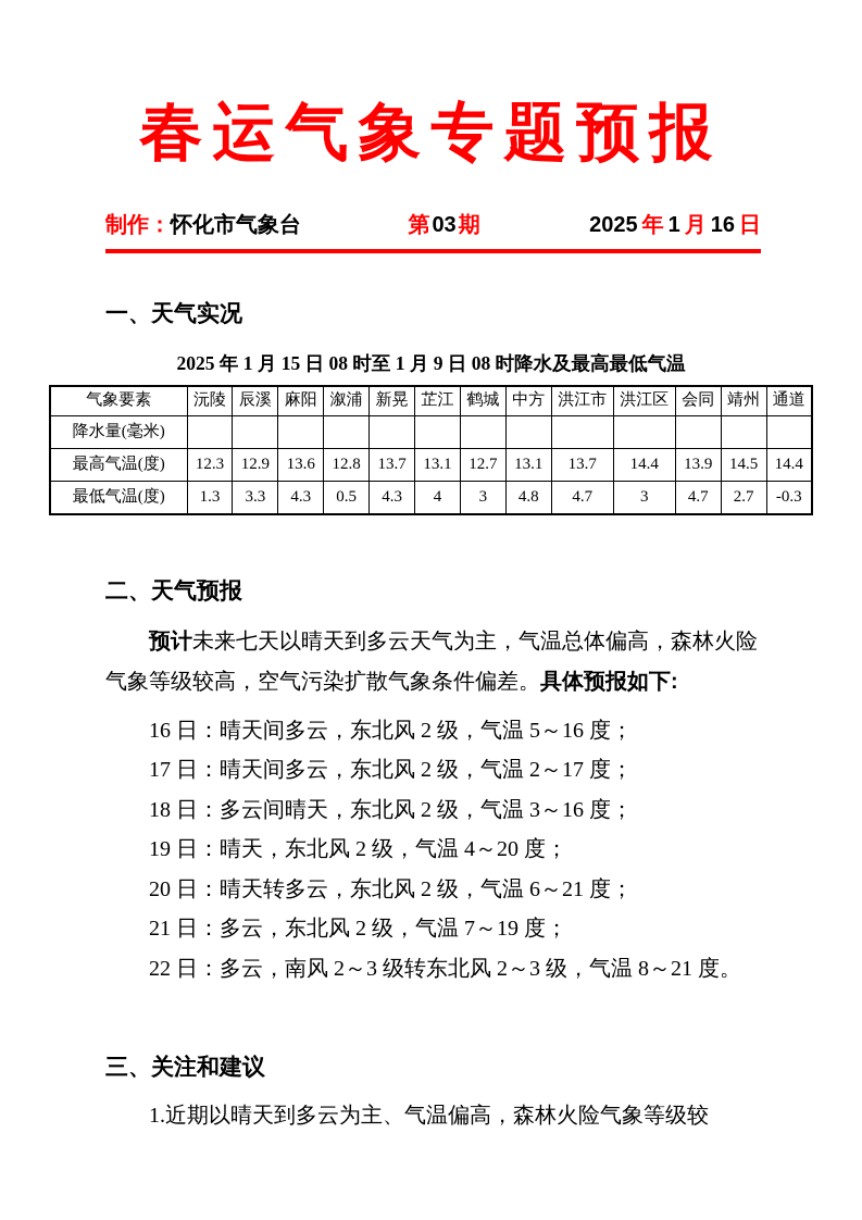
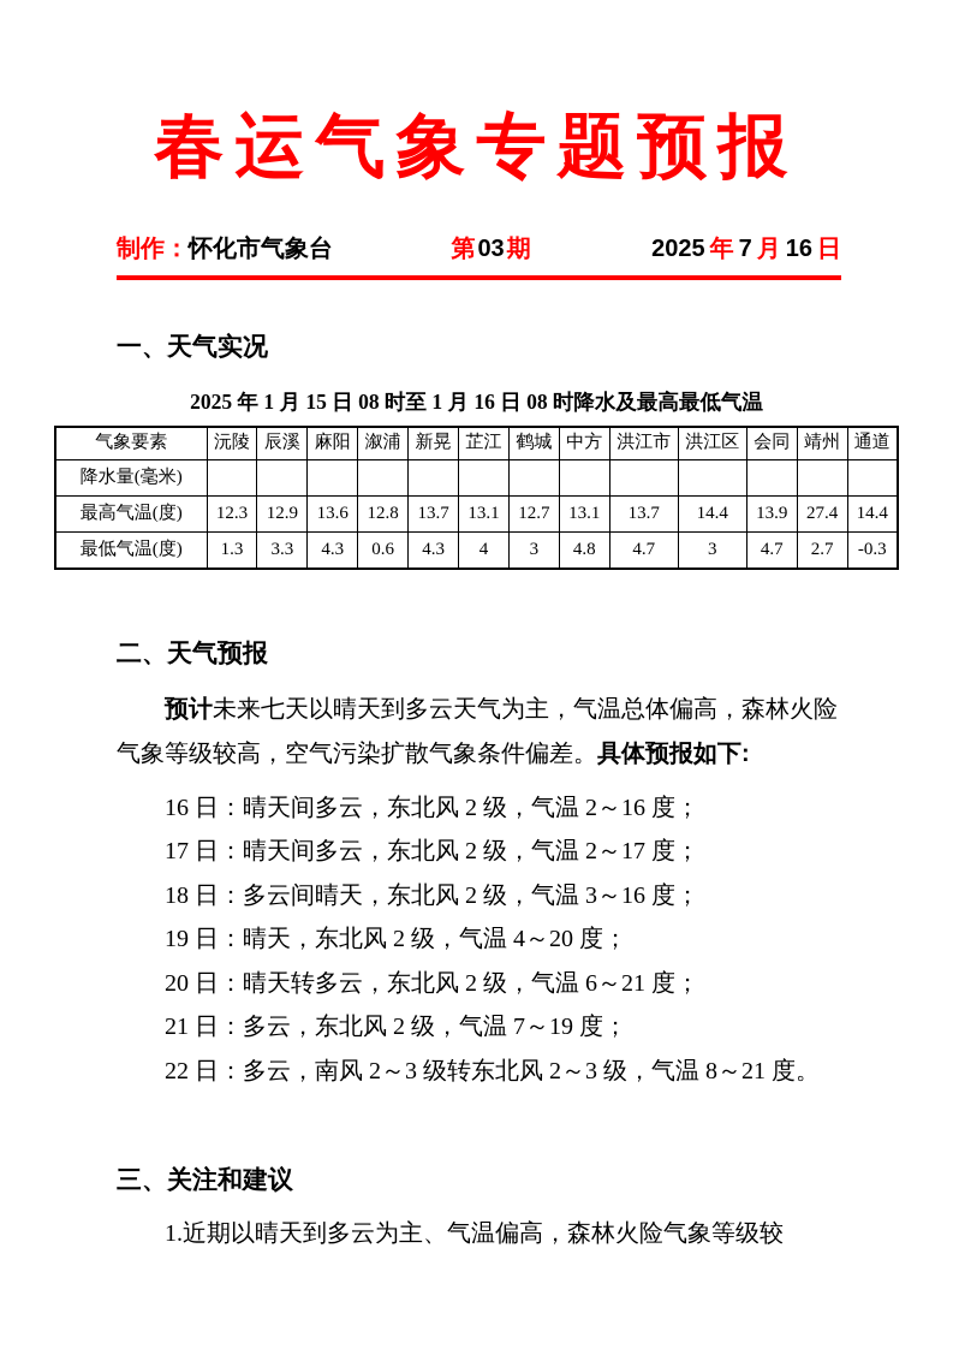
  春运气象专题预报
  制作：怀化市气象台
  第03期
- 2025 年 1 月 16 日
+ 2025 年 7 月 16 日
  一、天气实况
- 2025 年 1 月 15 日 08 时至 1 月 9 日 08 时降水及最高最低气温
+ 2025 年 1 月 15 日 08 时至 1 月 16 日 08 时降水及最高最低气温
  气象要素	沅陵	辰溪	麻阳	溆浦	新晃	芷江	鹤城	中方	洪江市	洪江区	会同	靖州	通道
  降水量(毫米)
- 最高气温(度)	12.3	12.9	13.6	12.8	13.7	13.1	12.7	13.1	13.7	14.4	13.9	14.5	14.4
+ 最高气温(度)	12.3	12.9	13.6	12.8	13.7	13.1	12.7	13.1	13.7	14.4	13.9	27.4	14.4
- 最低气温(度)	1.3	3.3	4.3	0.5	4.3	4	3	4.8	4.7	3	4.7	2.7	-0.3
+ 最低气温(度)	1.3	3.3	4.3	0.6	4.3	4	3	4.8	4.7	3	4.7	2.7	-0.3
  二、天气预报
  预计未来七天以晴天到多云天气为主，气温总体偏高，森林火险气象等级较高，空气污染扩散气象条件偏差。具体预报如下:
- 16 日：晴天间多云，东北风 2 级，气温 5～16 度；
+ 16 日：晴天间多云，东北风 2 级，气温 2～16 度；
  17 日：晴天间多云，东北风 2 级，气温 2～17 度；
  18 日：多云间晴天，东北风 2 级，气温 3～16 度；
  19 日：晴天，东北风 2 级，气温 4～20 度；
  20 日：晴天转多云，东北风 2 级，气温 6～21 度；
  21 日：多云，东北风 2 级，气温 7～19 度；
  22 日：多云，南风 2～3 级转东北风 2～3 级，气温 8～21 度。
  三、关注和建议
  1.近期以晴天到多云为主、气温偏高，森林火险气象等级较
